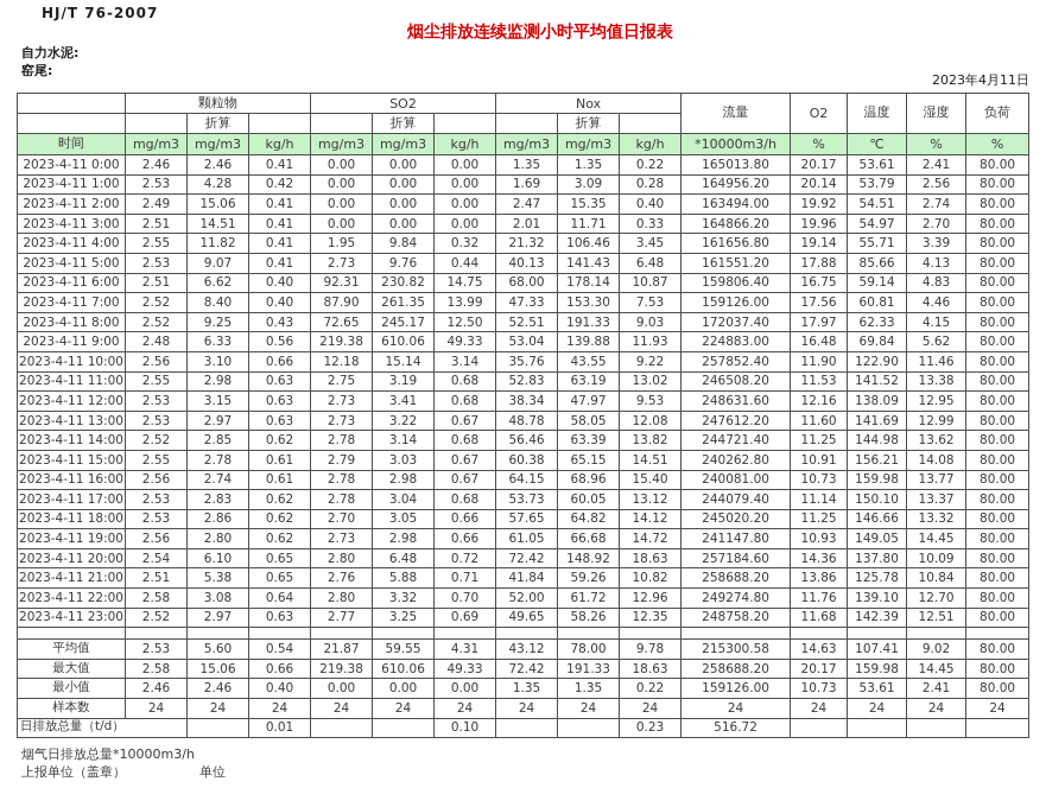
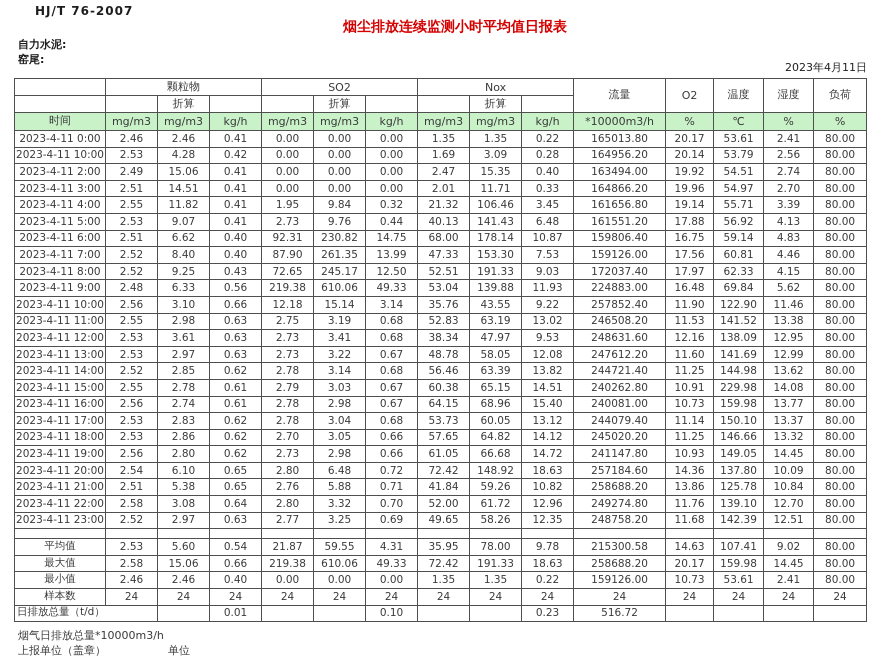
  HJ/T 76-2007
  烟尘排放连续监测小时平均值日报表
  自力水泥:
  窑尾:
  2023年4月11日
  	颗粒物	SO2	Nox	流量	O2	温度	湿度	负荷
  		折算			折算			折算
  时间	mg/m3	mg/m3	kg/h	mg/m3	mg/m3	kg/h	mg/m3	mg/m3	kg/h	*10000m3/h	%	℃	%	%
  2023-4-11 0:00	2.46	2.46	0.41	0.00	0.00	0.00	1.35	1.35	0.22	165013.80	20.17	53.61	2.41	80.00
- 2023-4-11 1:00	2.53	4.28	0.42	0.00	0.00	0.00	1.69	3.09	0.28	164956.20	20.14	53.79	2.56	80.00
+ 2023-4-11 10:00	2.53	4.28	0.42	0.00	0.00	0.00	1.69	3.09	0.28	164956.20	20.14	53.79	2.56	80.00
  2023-4-11 2:00	2.49	15.06	0.41	0.00	0.00	0.00	2.47	15.35	0.40	163494.00	19.92	54.51	2.74	80.00
  2023-4-11 3:00	2.51	14.51	0.41	0.00	0.00	0.00	2.01	11.71	0.33	164866.20	19.96	54.97	2.70	80.00
  2023-4-11 4:00	2.55	11.82	0.41	1.95	9.84	0.32	21.32	106.46	3.45	161656.80	19.14	55.71	3.39	80.00
- 2023-4-11 5:00	2.53	9.07	0.41	2.73	9.76	0.44	40.13	141.43	6.48	161551.20	17.88	85.66	4.13	80.00
+ 2023-4-11 5:00	2.53	9.07	0.41	2.73	9.76	0.44	40.13	141.43	6.48	161551.20	17.88	56.92	4.13	80.00
  2023-4-11 6:00	2.51	6.62	0.40	92.31	230.82	14.75	68.00	178.14	10.87	159806.40	16.75	59.14	4.83	80.00
  2023-4-11 7:00	2.52	8.40	0.40	87.90	261.35	13.99	47.33	153.30	7.53	159126.00	17.56	60.81	4.46	80.00
  2023-4-11 8:00	2.52	9.25	0.43	72.65	245.17	12.50	52.51	191.33	9.03	172037.40	17.97	62.33	4.15	80.00
  2023-4-11 9:00	2.48	6.33	0.56	219.38	610.06	49.33	53.04	139.88	11.93	224883.00	16.48	69.84	5.62	80.00
  2023-4-11 10:00	2.56	3.10	0.66	12.18	15.14	3.14	35.76	43.55	9.22	257852.40	11.90	122.90	11.46	80.00
  2023-4-11 11:00	2.55	2.98	0.63	2.75	3.19	0.68	52.83	63.19	13.02	246508.20	11.53	141.52	13.38	80.00
- 2023-4-11 12:00	2.53	3.15	0.63	2.73	3.41	0.68	38.34	47.97	9.53	248631.60	12.16	138.09	12.95	80.00
+ 2023-4-11 12:00	2.53	3.61	0.63	2.73	3.41	0.68	38.34	47.97	9.53	248631.60	12.16	138.09	12.95	80.00
  2023-4-11 13:00	2.53	2.97	0.63	2.73	3.22	0.67	48.78	58.05	12.08	247612.20	11.60	141.69	12.99	80.00
  2023-4-11 14:00	2.52	2.85	0.62	2.78	3.14	0.68	56.46	63.39	13.82	244721.40	11.25	144.98	13.62	80.00
- 2023-4-11 15:00	2.55	2.78	0.61	2.79	3.03	0.67	60.38	65.15	14.51	240262.80	10.91	156.21	14.08	80.00
+ 2023-4-11 15:00	2.55	2.78	0.61	2.79	3.03	0.67	60.38	65.15	14.51	240262.80	10.91	229.98	14.08	80.00
  2023-4-11 16:00	2.56	2.74	0.61	2.78	2.98	0.67	64.15	68.96	15.40	240081.00	10.73	159.98	13.77	80.00
  2023-4-11 17:00	2.53	2.83	0.62	2.78	3.04	0.68	53.73	60.05	13.12	244079.40	11.14	150.10	13.37	80.00
  2023-4-11 18:00	2.53	2.86	0.62	2.70	3.05	0.66	57.65	64.82	14.12	245020.20	11.25	146.66	13.32	80.00
  2023-4-11 19:00	2.56	2.80	0.62	2.73	2.98	0.66	61.05	66.68	14.72	241147.80	10.93	149.05	14.45	80.00
  2023-4-11 20:00	2.54	6.10	0.65	2.80	6.48	0.72	72.42	148.92	18.63	257184.60	14.36	137.80	10.09	80.00
  2023-4-11 21:00	2.51	5.38	0.65	2.76	5.88	0.71	41.84	59.26	10.82	258688.20	13.86	125.78	10.84	80.00
  2023-4-11 22:00	2.58	3.08	0.64	2.80	3.32	0.70	52.00	61.72	12.96	249274.80	11.76	139.10	12.70	80.00
  2023-4-11 23:00	2.52	2.97	0.63	2.77	3.25	0.69	49.65	58.26	12.35	248758.20	11.68	142.39	12.51	80.00
- 平均值	2.53	5.60	0.54	21.87	59.55	4.31	43.12	78.00	9.78	215300.58	14.63	107.41	9.02	80.00
+ 平均值	2.53	5.60	0.54	21.87	59.55	4.31	35.95	78.00	9.78	215300.58	14.63	107.41	9.02	80.00
  最大值	2.58	15.06	0.66	219.38	610.06	49.33	72.42	191.33	18.63	258688.20	20.17	159.98	14.45	80.00
  最小值	2.46	2.46	0.40	0.00	0.00	0.00	1.35	1.35	0.22	159126.00	10.73	53.61	2.41	80.00
  样本数	24	24	24	24	24	24	24	24	24	24	24	24	24	24
  日排放总量（t/d）		0.01			0.10			0.23	516.72
  烟气日排放总量*10000m3/h
  上报单位（盖章）
  单位
